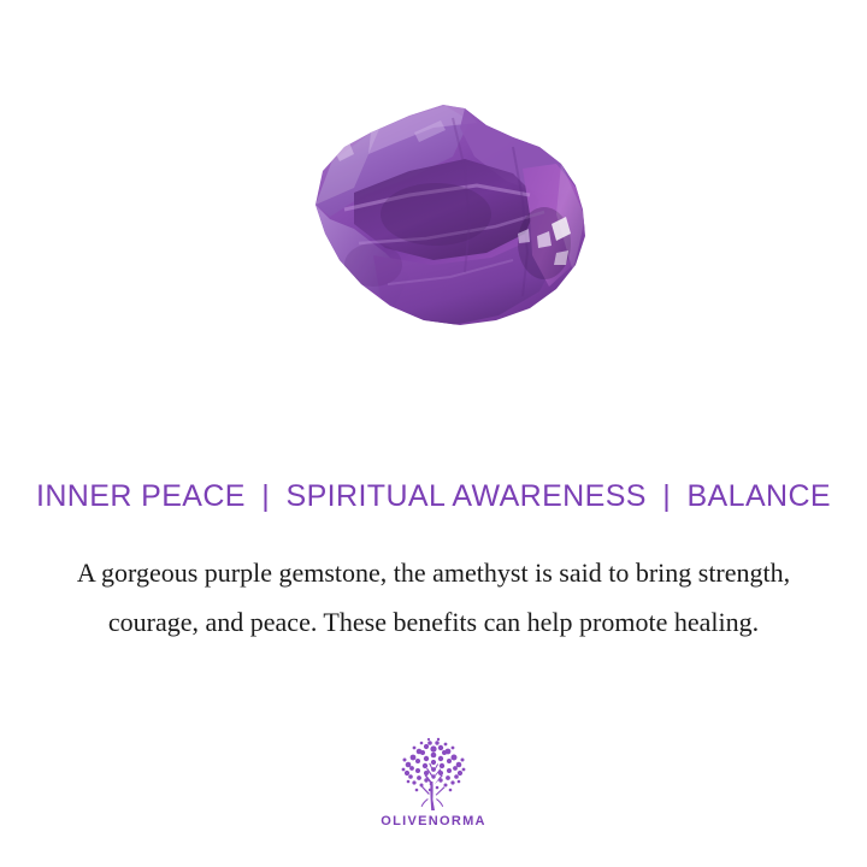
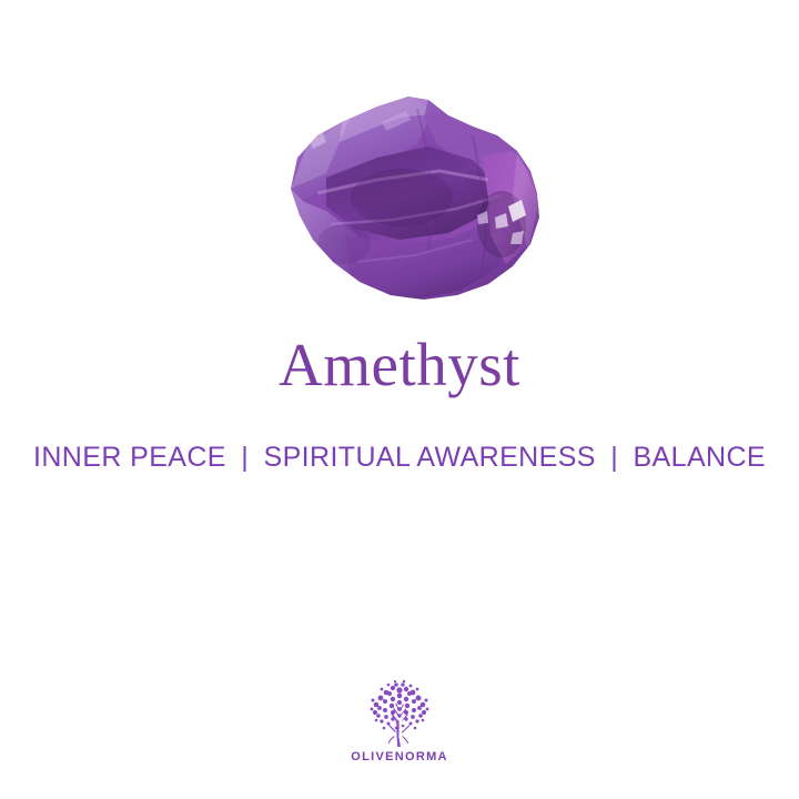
+ Amethyst
  INNER PEACE | SPIRITUAL AWARENESS | BALANCE
- A gorgeous purple gemstone, the amethyst is said to bring strength, courage, and peace. These benefits can help promote healing.
  OLIVENORMA
